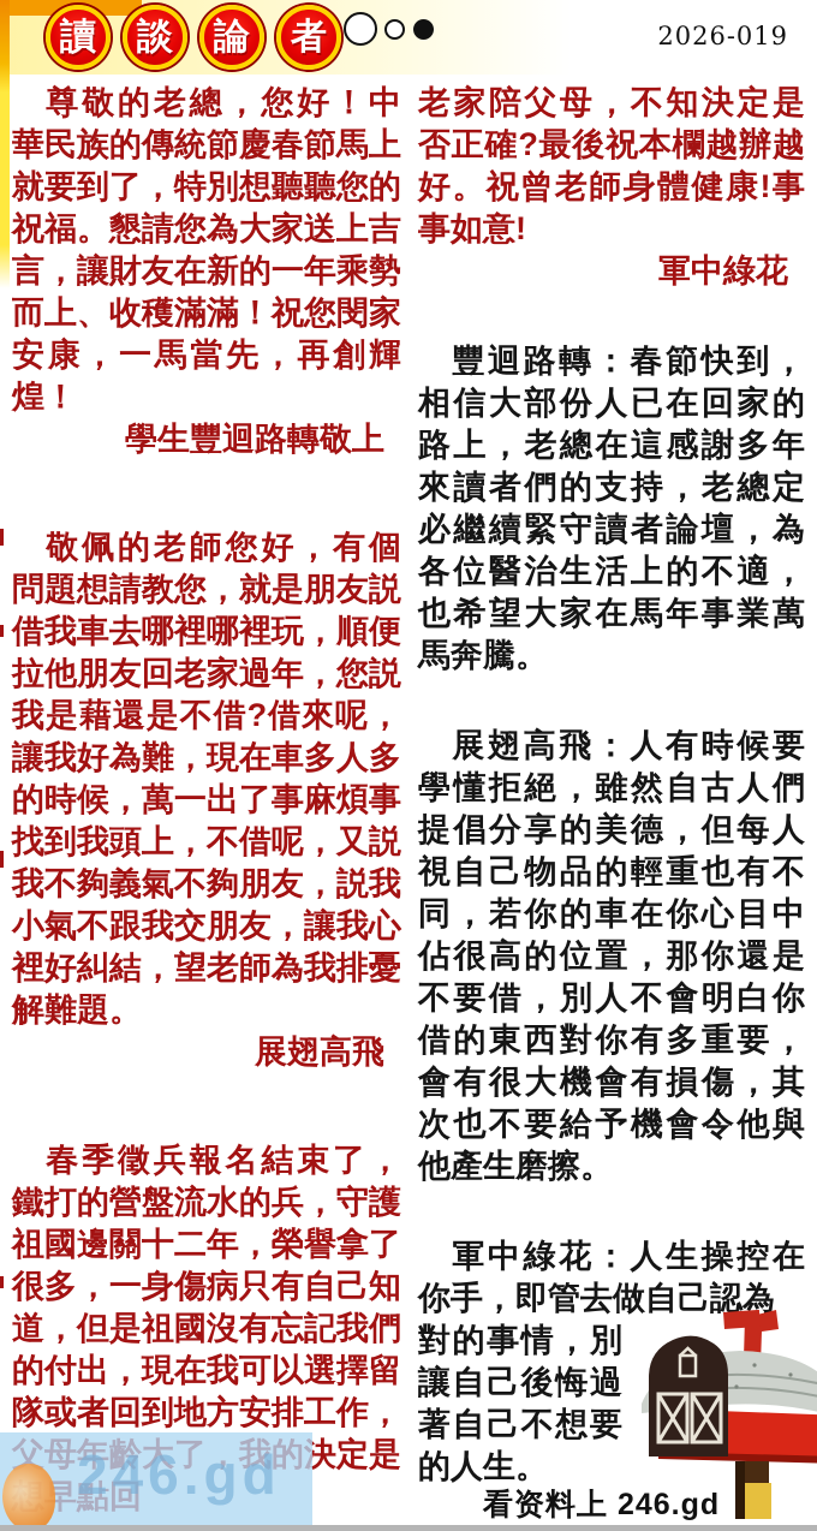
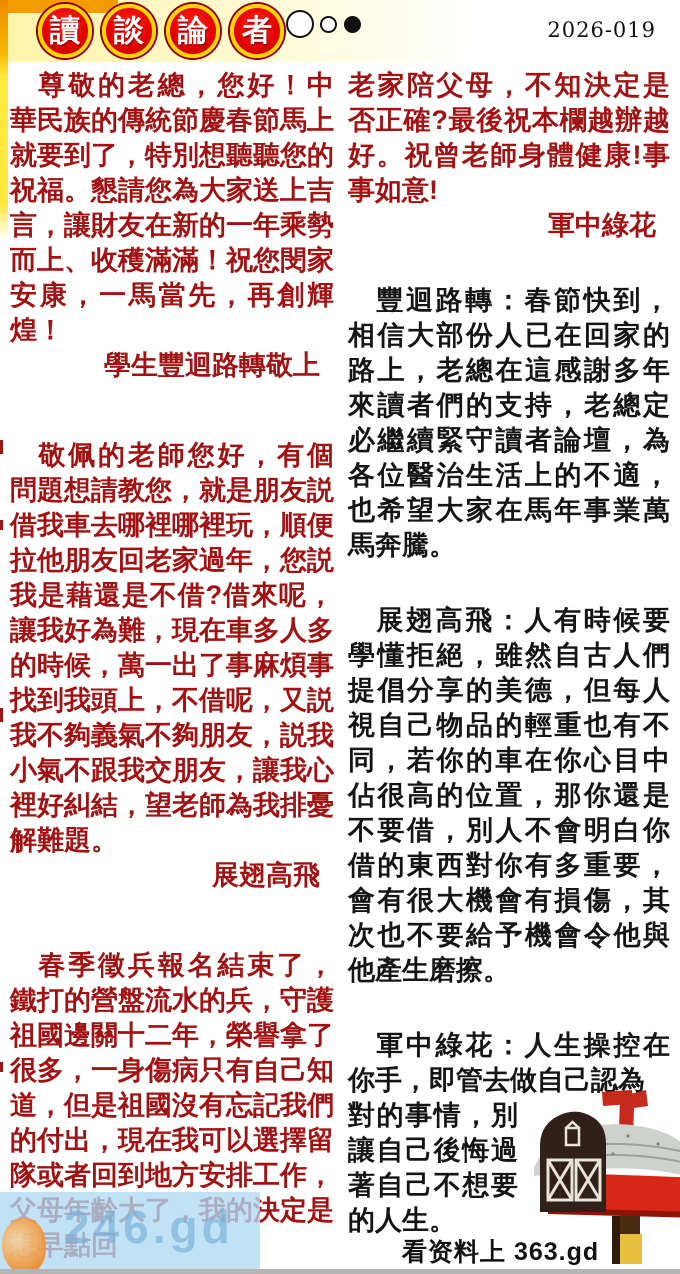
  讀
  談
  論
  者
  2026-019
  尊敬的老總，您好！中華民族的傳統節慶春節馬上就要到了，特別想聽聽您的祝福。懇請您為大家送上吉言，讓財友在新的一年乘勢而上、收穫滿滿！祝您閔家安康，一馬當先，再創輝煌！
  學生豐迴路轉敬上
  敬佩的老師您好，有個問題想請教您，就是朋友説借我車去哪裡哪裡玩，順便拉他朋友回老家過年，您説我是藉還是不借?借來呢，讓我好為難，現在車多人多的時候，萬一出了事麻煩事找到我頭上，不借呢，又説我不夠義氣不夠朋友，説我小氣不跟我交朋友，讓我心裡好糾結，望老師為我排憂解難題。
  展翅高飛
  春季徵兵報名結束了，鐵打的營盤流水的兵，守護祖國邊關十二年，榮譽拿了很多，一身傷病只有自己知道，但是祖國沒有忘記我們的付出，現在我可以選擇留隊或者回到地方安排工作，父母年齡大了，我的決定是想早點回
  老家陪父母，不知決定是否正確?最後祝本欄越辦越好。祝曾老師身體健康!事事如意!
  軍中綠花
  豐迴路轉：春節快到，相信大部份人已在回家的路上，老總在這感謝多年來讀者們的支持，老總定必繼續緊守讀者論壇，為各位醫治生活上的不適，也希望大家在馬年事業萬馬奔騰。
  展翅高飛：人有時候要學懂拒絕，雖然自古人們提倡分享的美德，但每人視自己物品的輕重也有不同，若你的車在你心目中佔很高的位置，那你還是不要借，別人不會明白你借的東西對你有多重要，會有很大機會有損傷，其次也不要給予機會令他與他產生磨擦。
  軍中綠花：人生操控在你手，即管去做自己認為
  對的事情，別讓自己後悔過著自己不想要的人生。
- 看资料上 246.gd
+ 看资料上 363.gd
  246.gd
